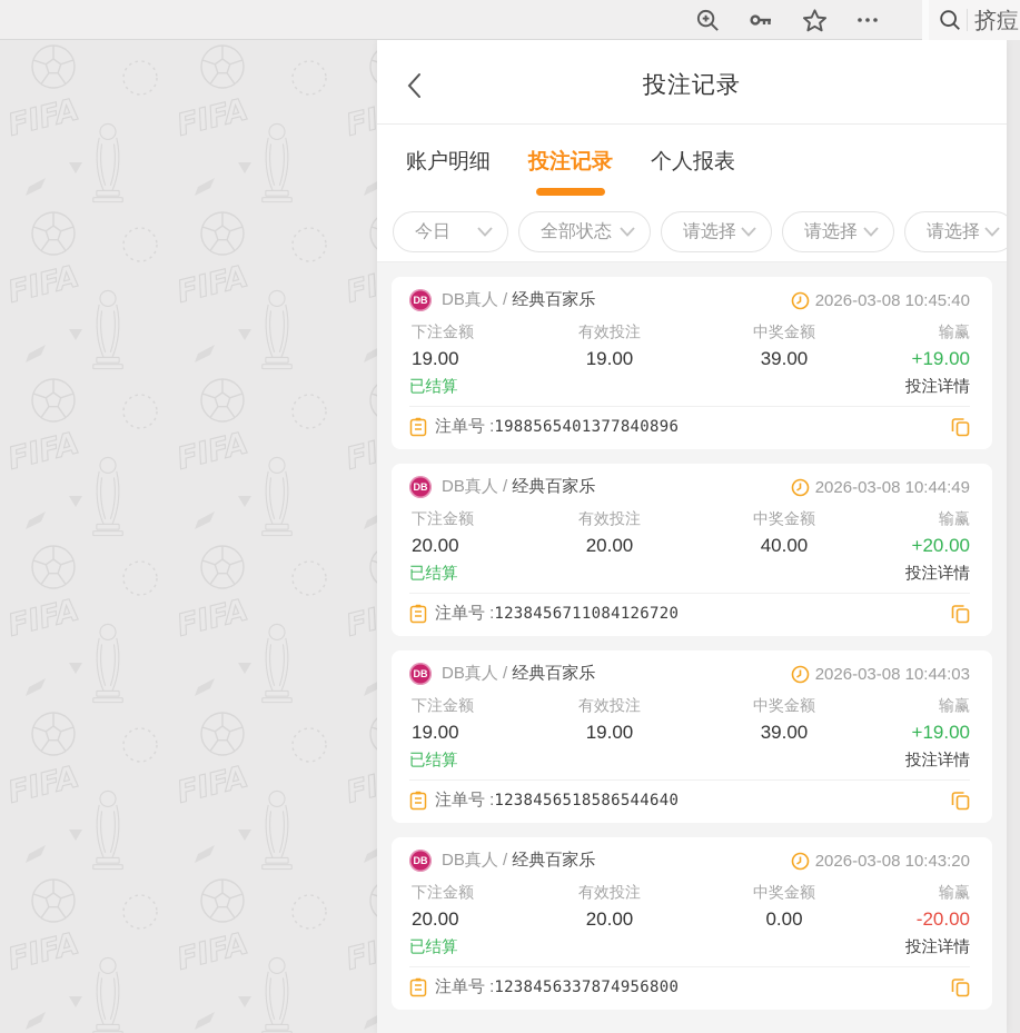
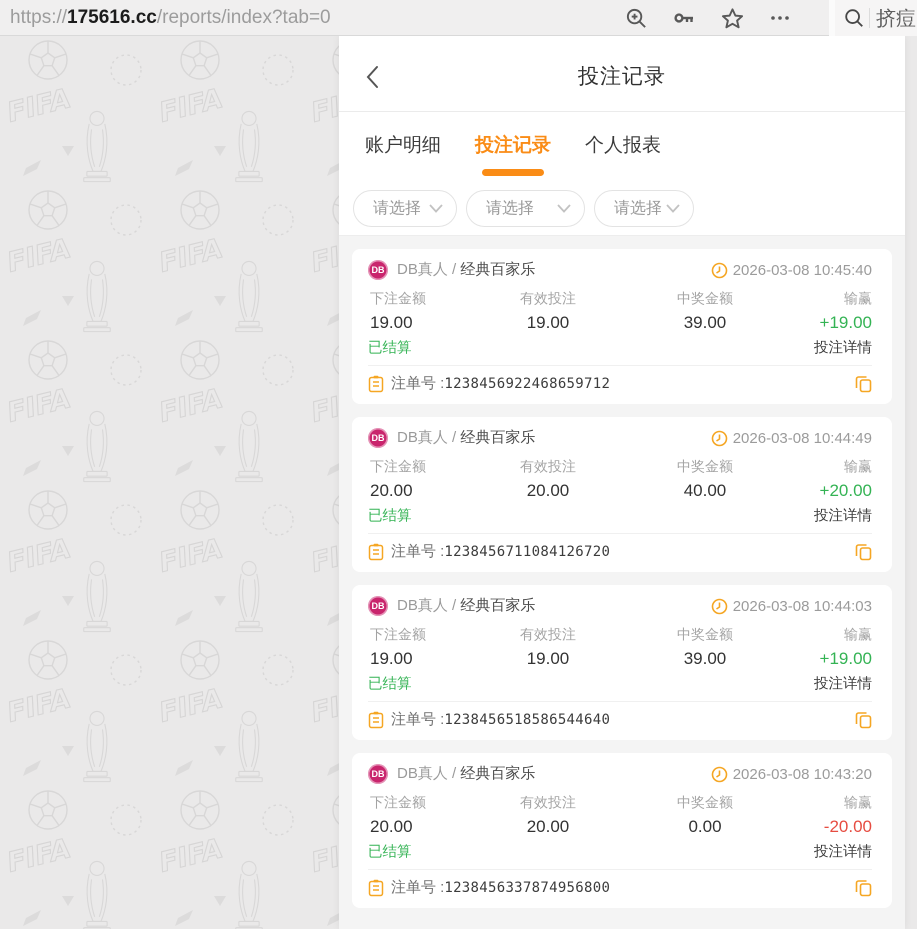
+ https://175616.cc/reports/index?tab=0
  挤痘
  投注记录
  账户明细
  投注记录
  个人报表
- 今日
- 全部状态
  请选择
  请选择
  请选择
  DB
  DB真人 / 经典百家乐
  2026-03-08 10:45:40
  下注金额
  有效投注
  中奖金额
  输赢
  19.00
  19.00
  39.00
  +19.00
  已结算
  投注详情
  注单号 :
- 1988565401377840896
+ 1238456922468659712
  DB
  DB真人 / 经典百家乐
  2026-03-08 10:44:49
  下注金额
  有效投注
  中奖金额
  输赢
  20.00
  20.00
  40.00
  +20.00
  已结算
  投注详情
  注单号 :
  1238456711084126720
  DB
  DB真人 / 经典百家乐
  2026-03-08 10:44:03
  下注金额
  有效投注
  中奖金额
  输赢
  19.00
  19.00
  39.00
  +19.00
  已结算
  投注详情
  注单号 :
  1238456518586544640
  DB
  DB真人 / 经典百家乐
  2026-03-08 10:43:20
  下注金额
  有效投注
  中奖金额
  输赢
  20.00
  20.00
  0.00
  -20.00
  已结算
  投注详情
  注单号 :
  1238456337874956800
